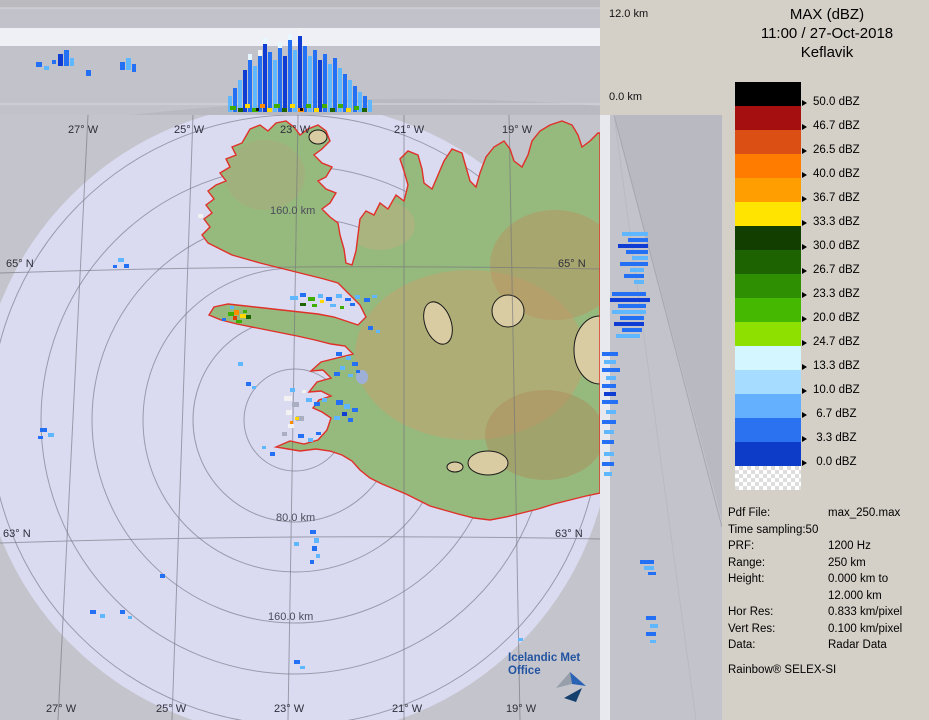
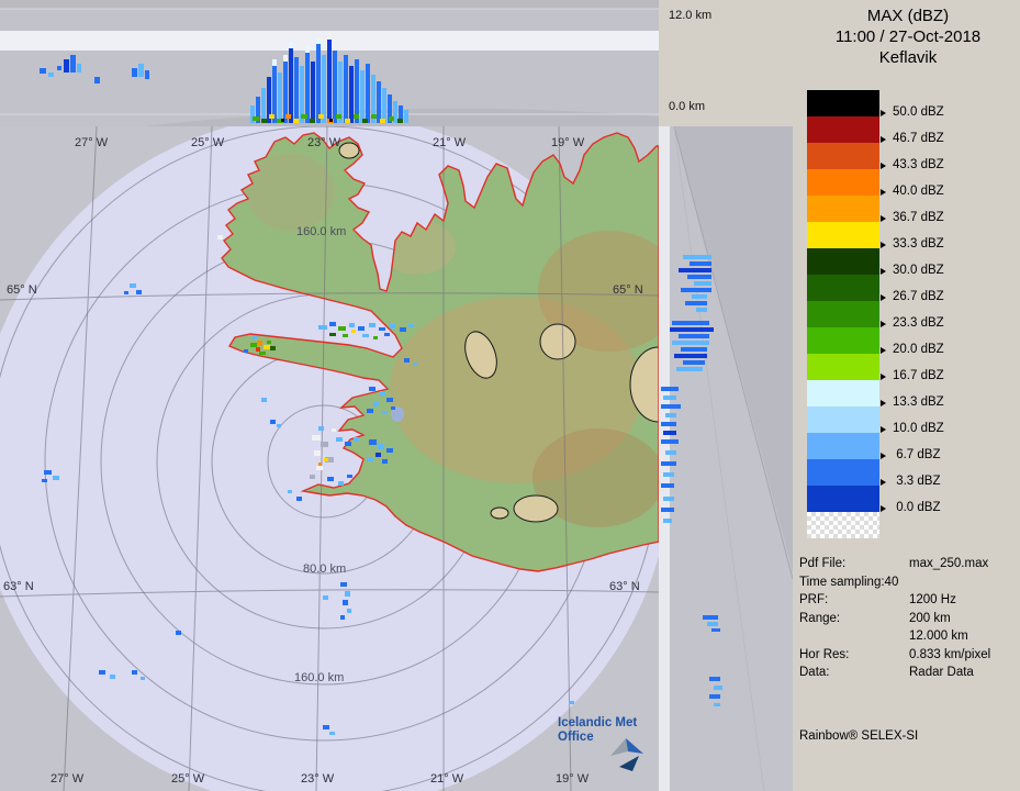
  12.0 km
  0.0 km
  27° W
  25° W
  23° W
  21° W
  19° W
  27° W
  25° W
  23° W
  21° W
  19° W
  65° N
  63° N
  65° N
  63° N
  160.0 km
  80.0 km
  160.0 km
  Icelandic Met
  Office
  MAX (dBZ)
  11:00 / 27-Oct-2018
  Keflavik
  50.0 dBZ
  46.7 dBZ
- 26.5 dBZ
+ 43.3 dBZ
  40.0 dBZ
  36.7 dBZ
  33.3 dBZ
  30.0 dBZ
  26.7 dBZ
  23.3 dBZ
  20.0 dBZ
- 24.7 dBZ
+ 16.7 dBZ
  13.3 dBZ
  10.0 dBZ
  6.7 dBZ
  3.3 dBZ
  0.0 dBZ
  Pdf File:
  max_250.max
- Time sampling:50
+ Time sampling:40
  PRF:
  1200 Hz
  Range:
- 250 km
+ 200 km
- Height:
- 0.000 km to
  12.000 km
  Hor Res:
  0.833 km/pixel
- Vert Res:
- 0.100 km/pixel
  Data:
  Radar Data
  Rainbow® SELEX-SI
